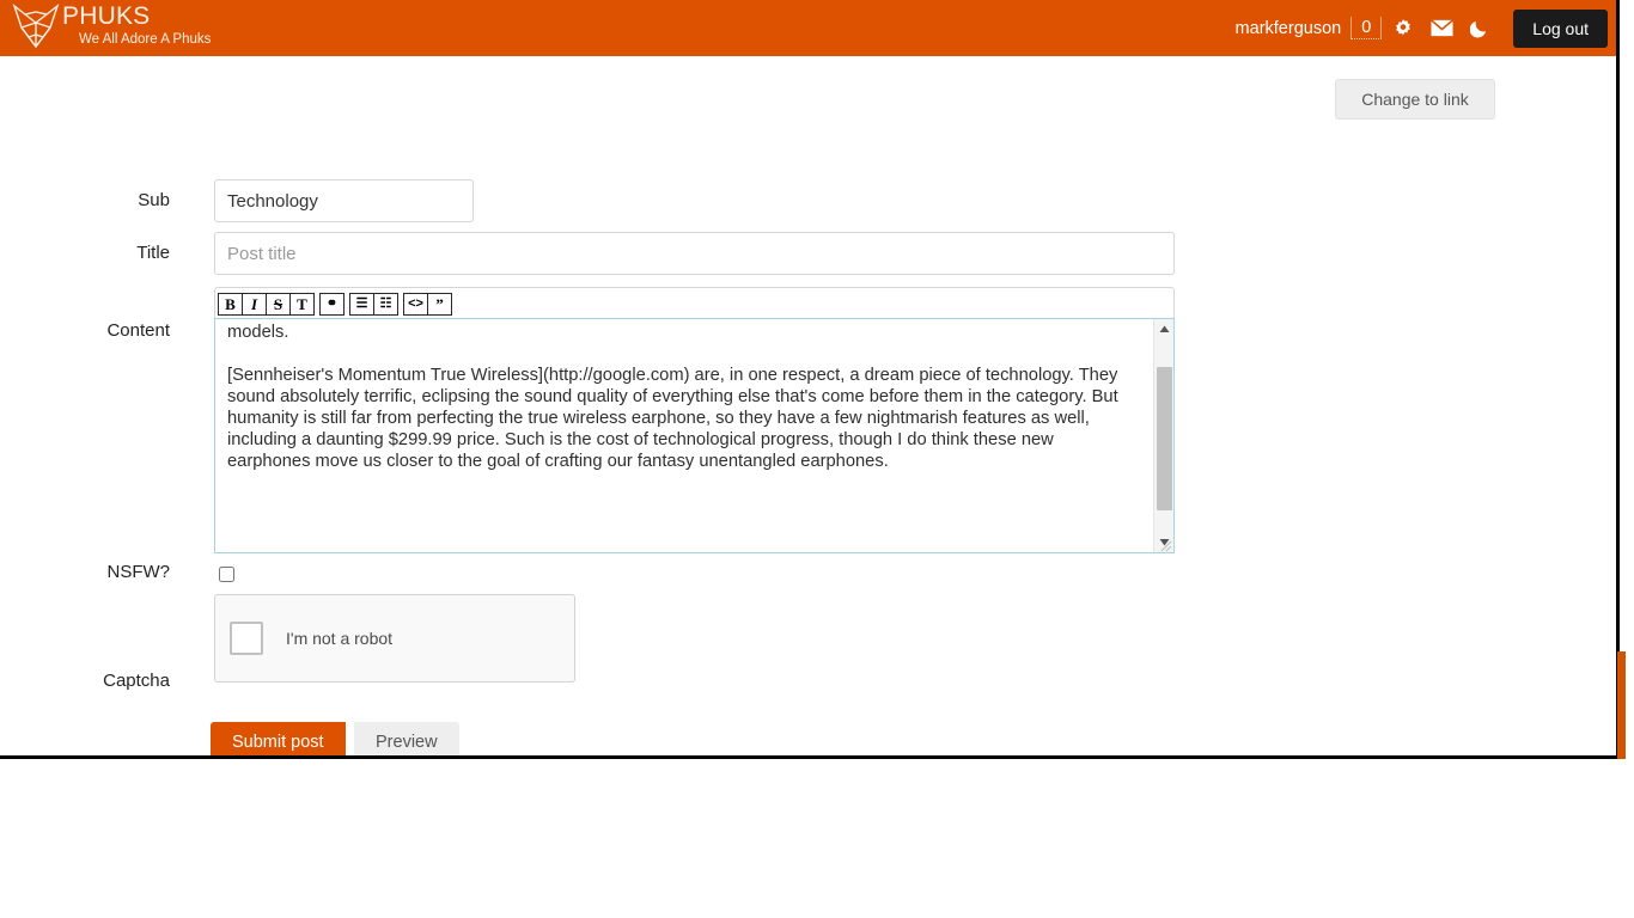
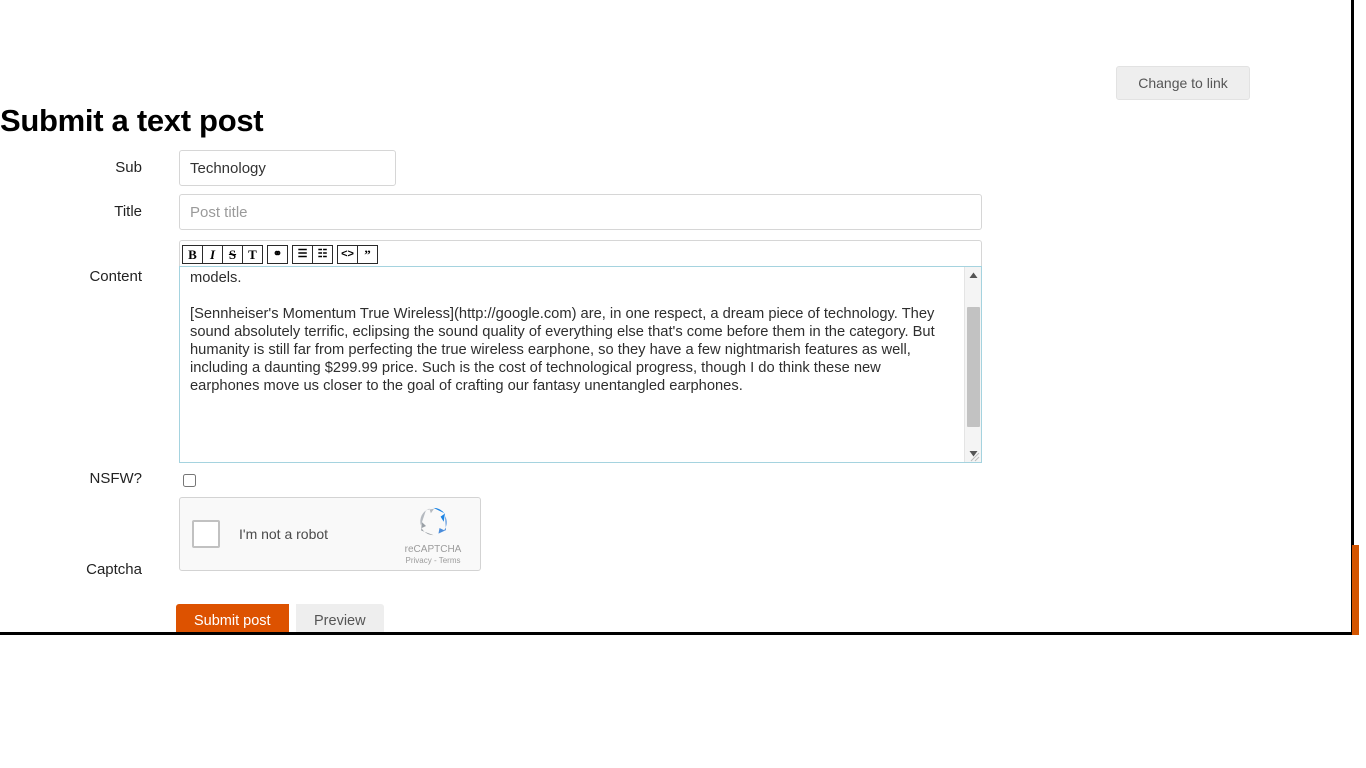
- PHUKS
- We All Adore A Phuks
- markferguson
- 0
- Log out
  Change to link
+ Submit a text post
  Sub
  Technology
  Title
  Post title
  Content
  B
  I
  S
  T
  ⚭
  ☰
  ☷
  <>
  ”
  [Sennheiser's Momentum True Wireless](http://google.com) are, in one respect, a dream piece of technology. They sound absolutely terrific, eclipsing the sound quality of everything else that's come before them in the category. But humanity is still far from perfecting the true wireless earphone, so they have a few nightmarish features as well, including a daunting $299.99 price. Such is the cost of technological progress, though I do think these new earphones move us closer to the goal of crafting our fantasy unentangled earphones.
  NSFW?
  Captcha
  I'm not a robot
+ reCAPTCHA
+ Privacy - Terms
  Submit post
  Preview
